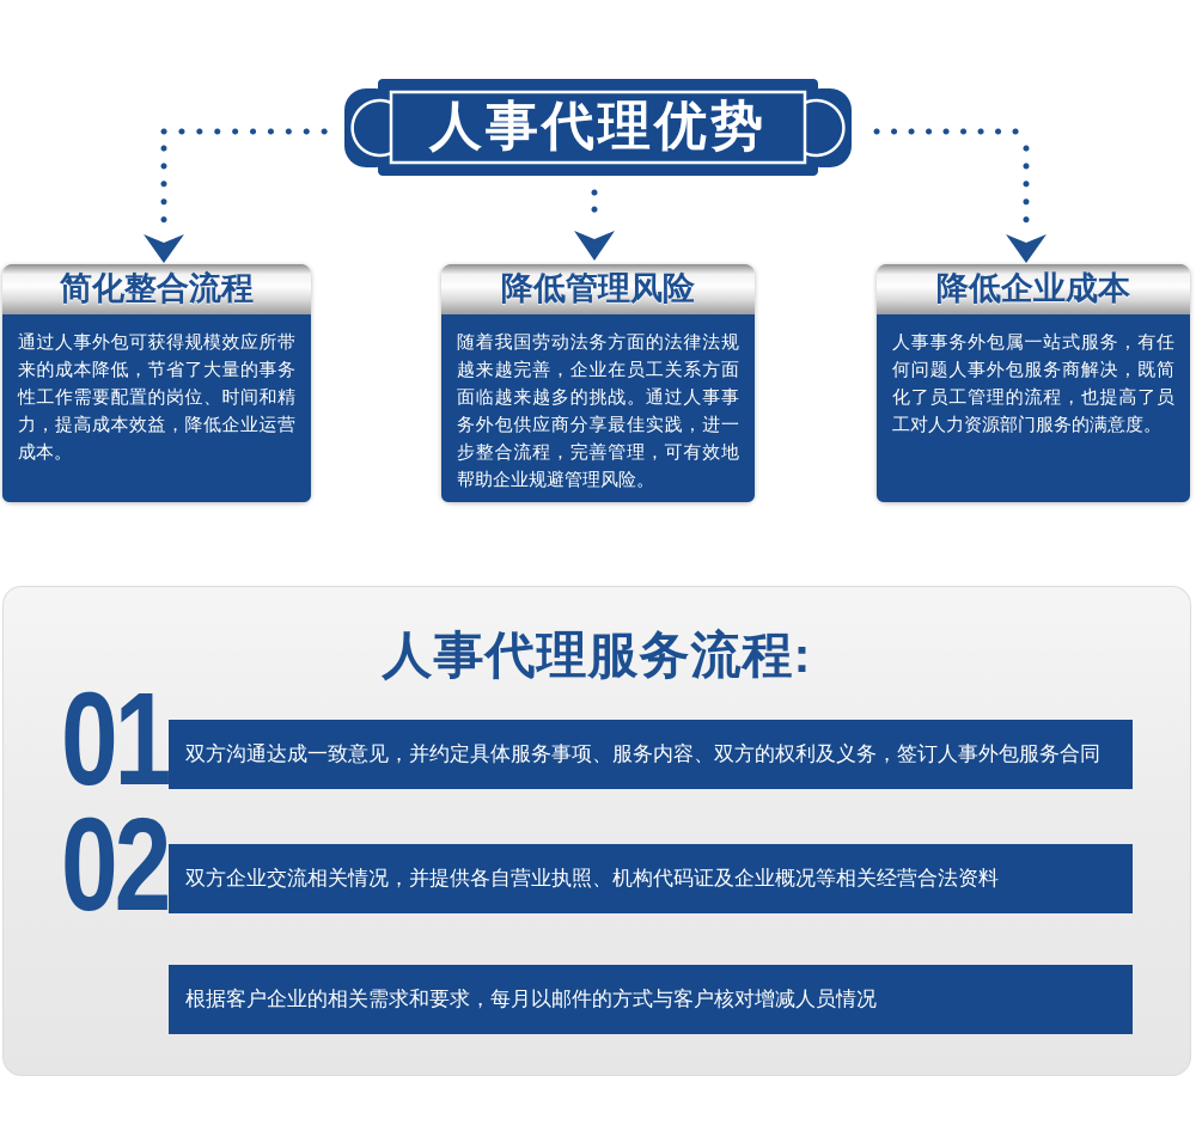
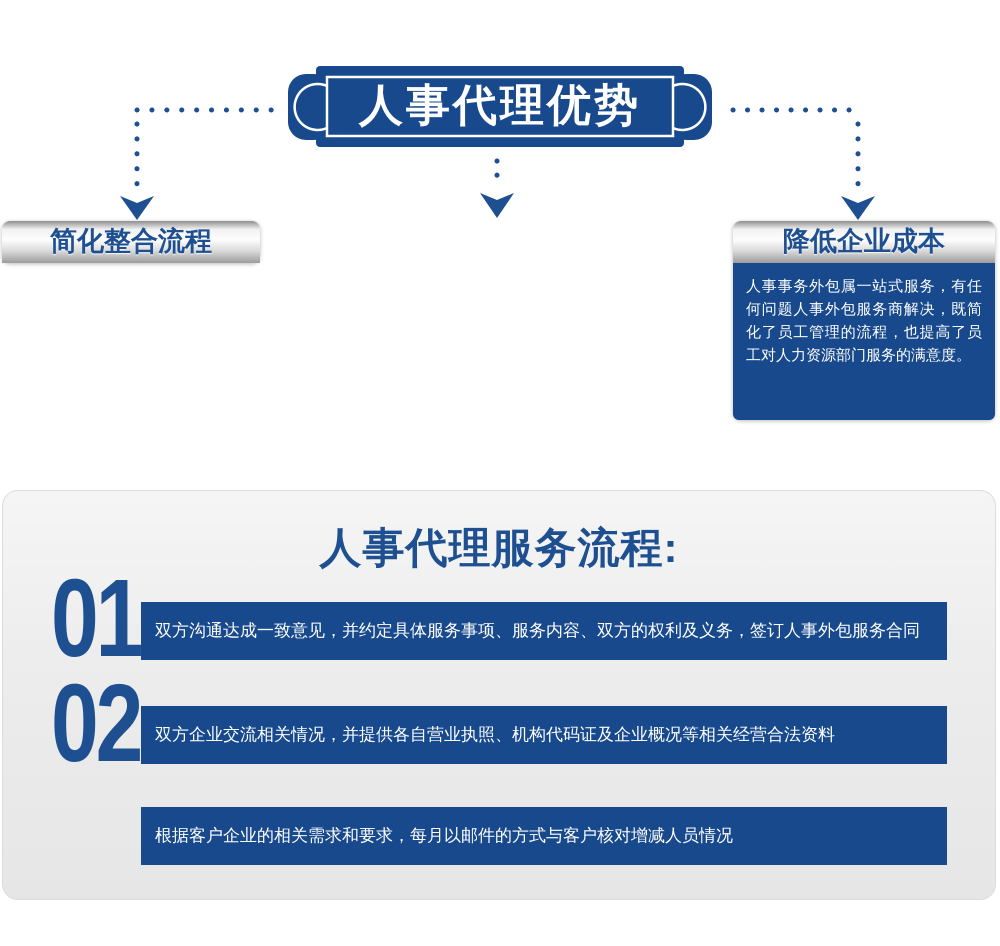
  人事代理优势
  简化整合流程
- 通过人事外包可获得规模效应所带来的成本降低，节省了大量的事务性工作需要配置的岗位、时间和精力，提高成本效益，降低企业运营成本。
- 降低管理风险
- 随着我国劳动法务方面的法律法规越来越完善，企业在员工关系方面面临越来越多的挑战。通过人事事务外包供应商分享最佳实践，进一步整合流程，完善管理，可有效地帮助企业规避管理风险。
  降低企业成本
  人事事务外包属一站式服务，有任何问题人事外包服务商解决，既简化了员工管理的流程，也提高了员工对人力资源部门服务的满意度。
  人事代理服务流程:
  01
  双方沟通达成一致意见，并约定具体服务事项、服务内容、双方的权利及义务，签订人事外包服务合同
  02
  双方企业交流相关情况，并提供各自营业执照、机构代码证及企业概况等相关经营合法资料
  根据客户企业的相关需求和要求，每月以邮件的方式与客户核对增减人员情况
